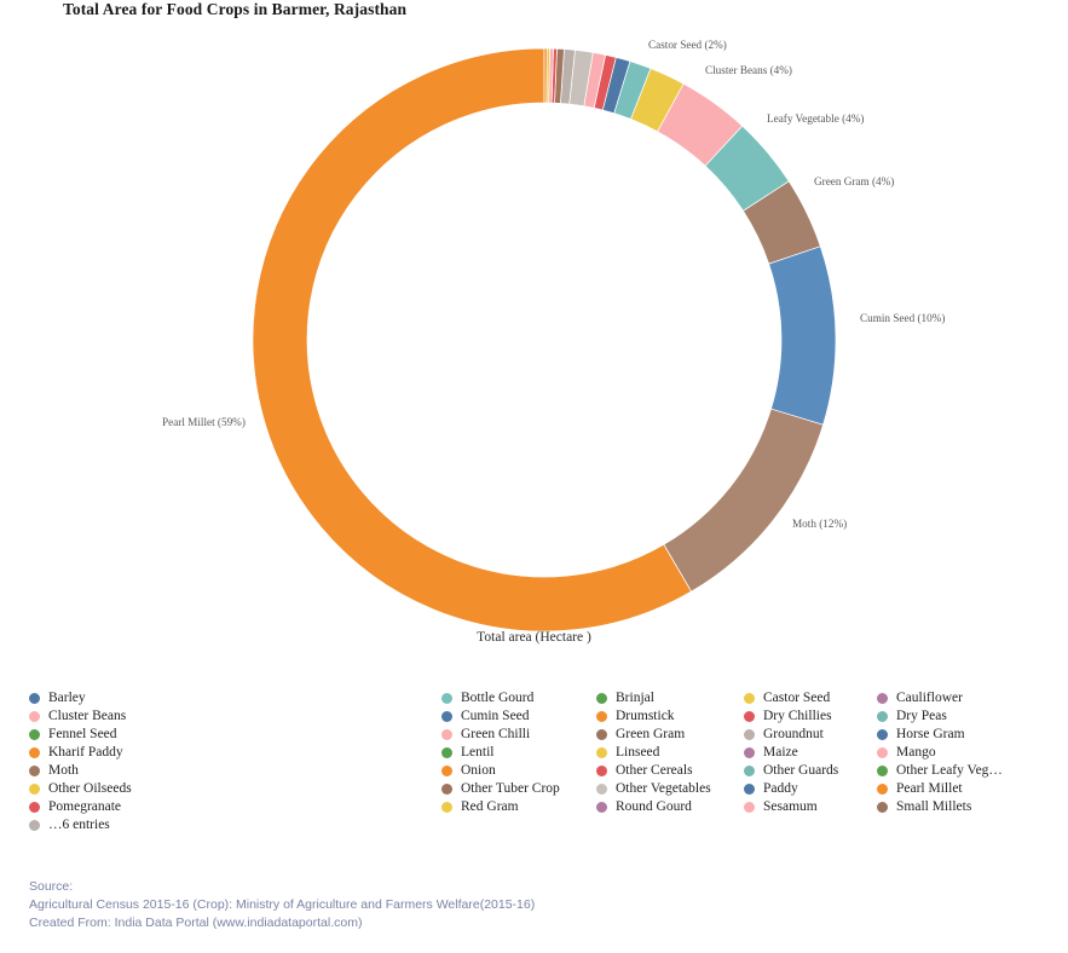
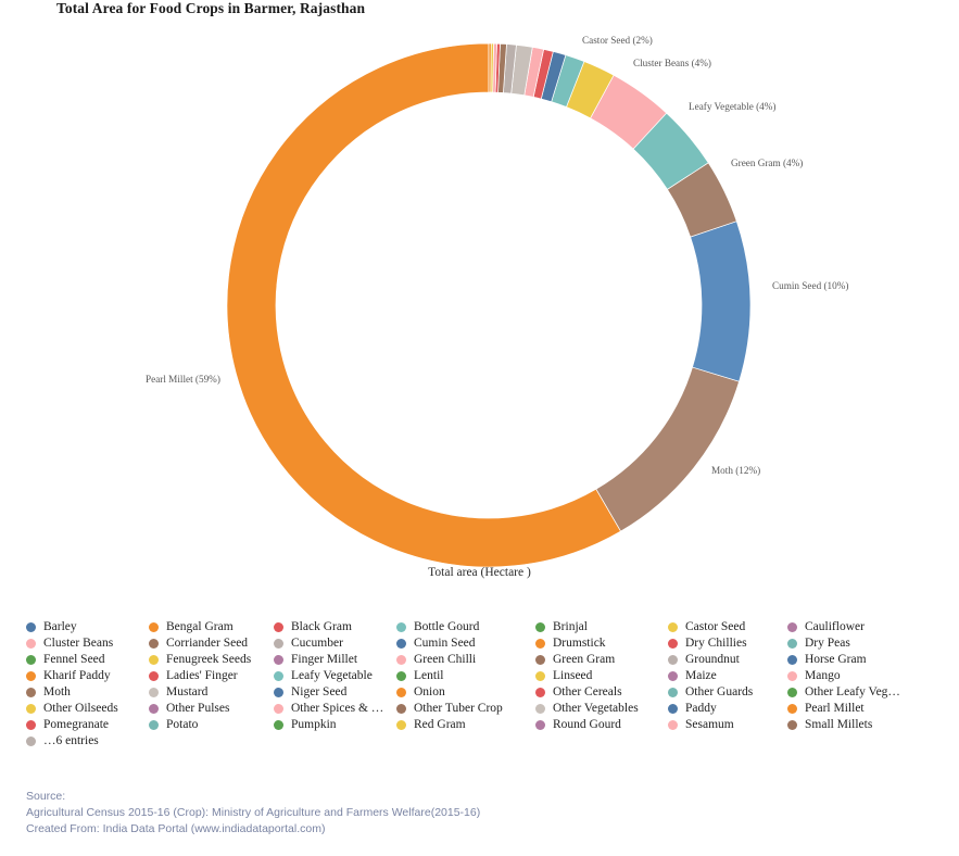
  Total Area for Food Crops in Barmer, Rajasthan
  Castor Seed (2%)
  Cluster Beans (4%)
  Leafy Vegetable (4%)
  Green Gram (4%)
  Cumin Seed (10%)
  Moth (12%)
  Pearl Millet (59%)
  Total area (Hectare )
  Barley
  Cluster Beans
  Fennel Seed
  Kharif Paddy
  Moth
  Other Oilseeds
  Pomegranate
  …6 entries
+ Bengal Gram
+ Corriander Seed
+ Fenugreek Seeds
+ Ladies' Finger
+ Mustard
+ Other Pulses
+ Potato
+ Black Gram
+ Cucumber
+ Finger Millet
+ Leafy Vegetable
+ Niger Seed
+ Other Spices & …
+ Pumpkin
  Bottle Gourd
  Cumin Seed
  Green Chilli
  Lentil
  Onion
  Other Tuber Crop
  Red Gram
  Brinjal
  Drumstick
  Green Gram
  Linseed
  Other Cereals
  Other Vegetables
  Round Gourd
  Castor Seed
  Dry Chillies
  Groundnut
  Maize
  Other Guards
  Paddy
  Sesamum
  Cauliflower
  Dry Peas
  Horse Gram
  Mango
  Other Leafy Veg…
  Pearl Millet
  Small Millets
  Source:
  Agricultural Census 2015-16 (Crop): Ministry of Agriculture and Farmers Welfare(2015-16)
  Created From: India Data Portal (www.indiadataportal.com)
